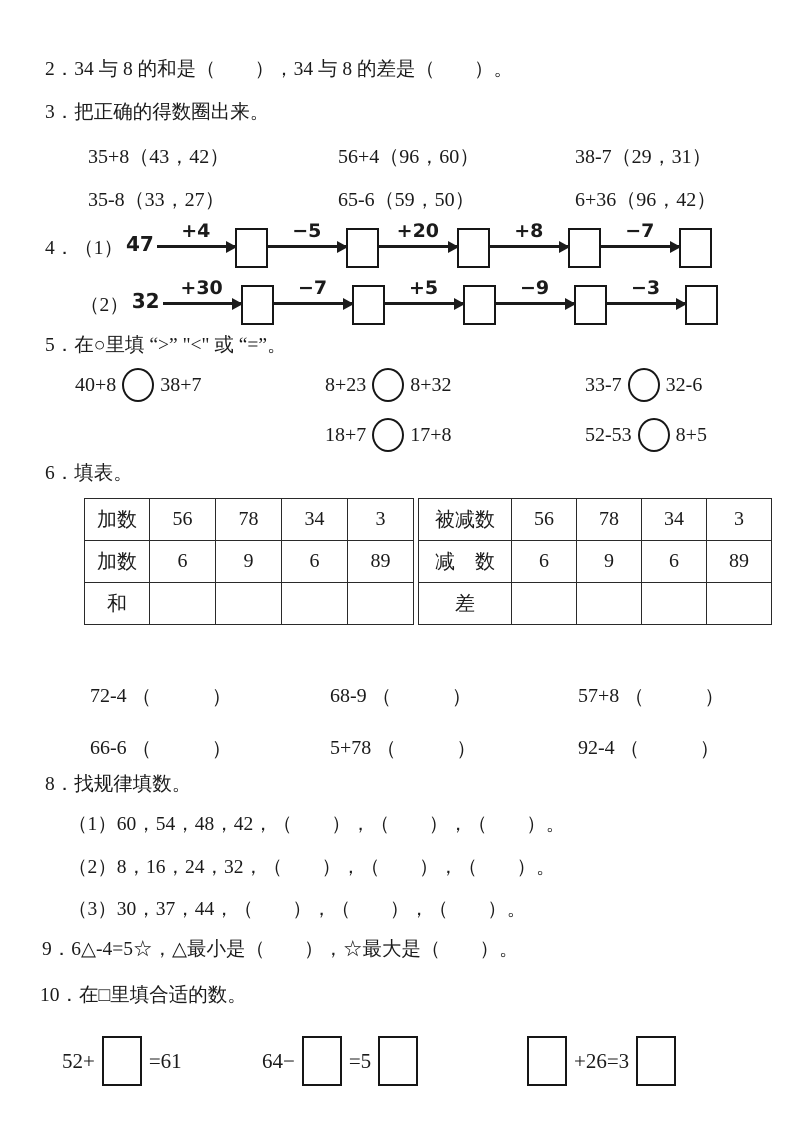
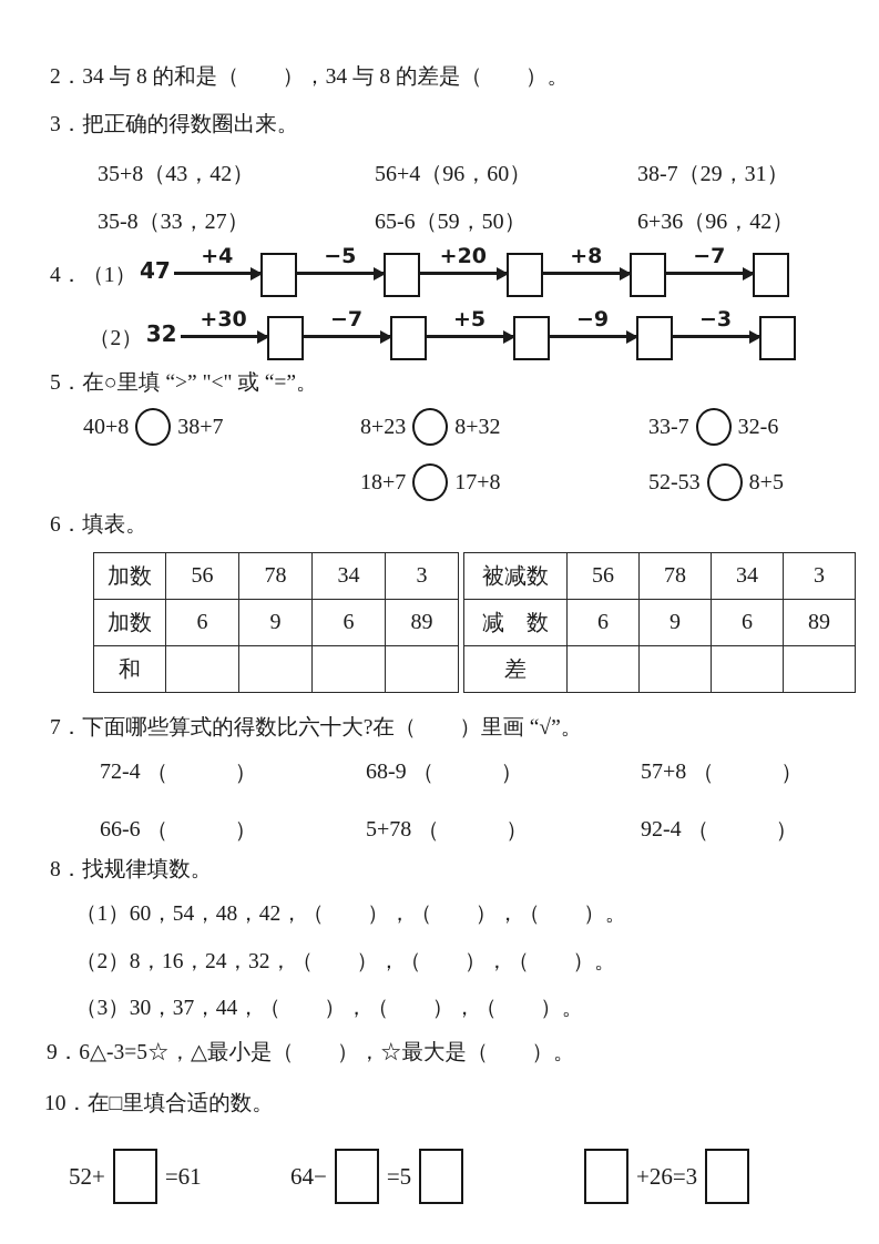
  2．34 与 8 的和是（ ），34 与 8 的差是（ ）。
  3．把正确的得数圈出来。
  35+8（43，42）
  56+4（96，60）
  38-7（29，31）
  35-8（33，27）
  65-6（59，50）
  6+36（96，42）
  4．
  （1）
  47
  +4
  −5
  +20
  +8
  −7
  （2）
  32
  +30
  −7
  +5
  −9
  −3
  5．在○里填 “>” "<" 或 “=”。
  40+8
  38+7
  8+23
  8+32
  33-7
  32-6
  18+7
  17+8
  52-53
  8+5
  6．填表。
  加数	56	78	34	3
  加数	6	9	6	89
  和
  被减数	56	78	34	3
  减 数	6	9	6	89
  差
+ 7．下面哪些算式的得数比六十大?在（ ）里画 “√”。
  72-4
  （ ）
  68-9
  （ ）
  57+8
  （ ）
  66-6
  （ ）
  5+78
  （ ）
  92-4
  （ ）
  8．找规律填数。
  （1）60，54，48，42，（ ），（ ），（ ）。
  （2）8，16，24，32，（ ），（ ），（ ）。
  （3）30，37，44，（ ），（ ），（ ）。
- 9．6△-4=5☆，△最小是（ ），☆最大是（ ）。
+ 9．6△-3=5☆，△最小是（ ），☆最大是（ ）。
  10．在□里填合适的数。
  52+
  =61
  64−
  =5
  +26=3
